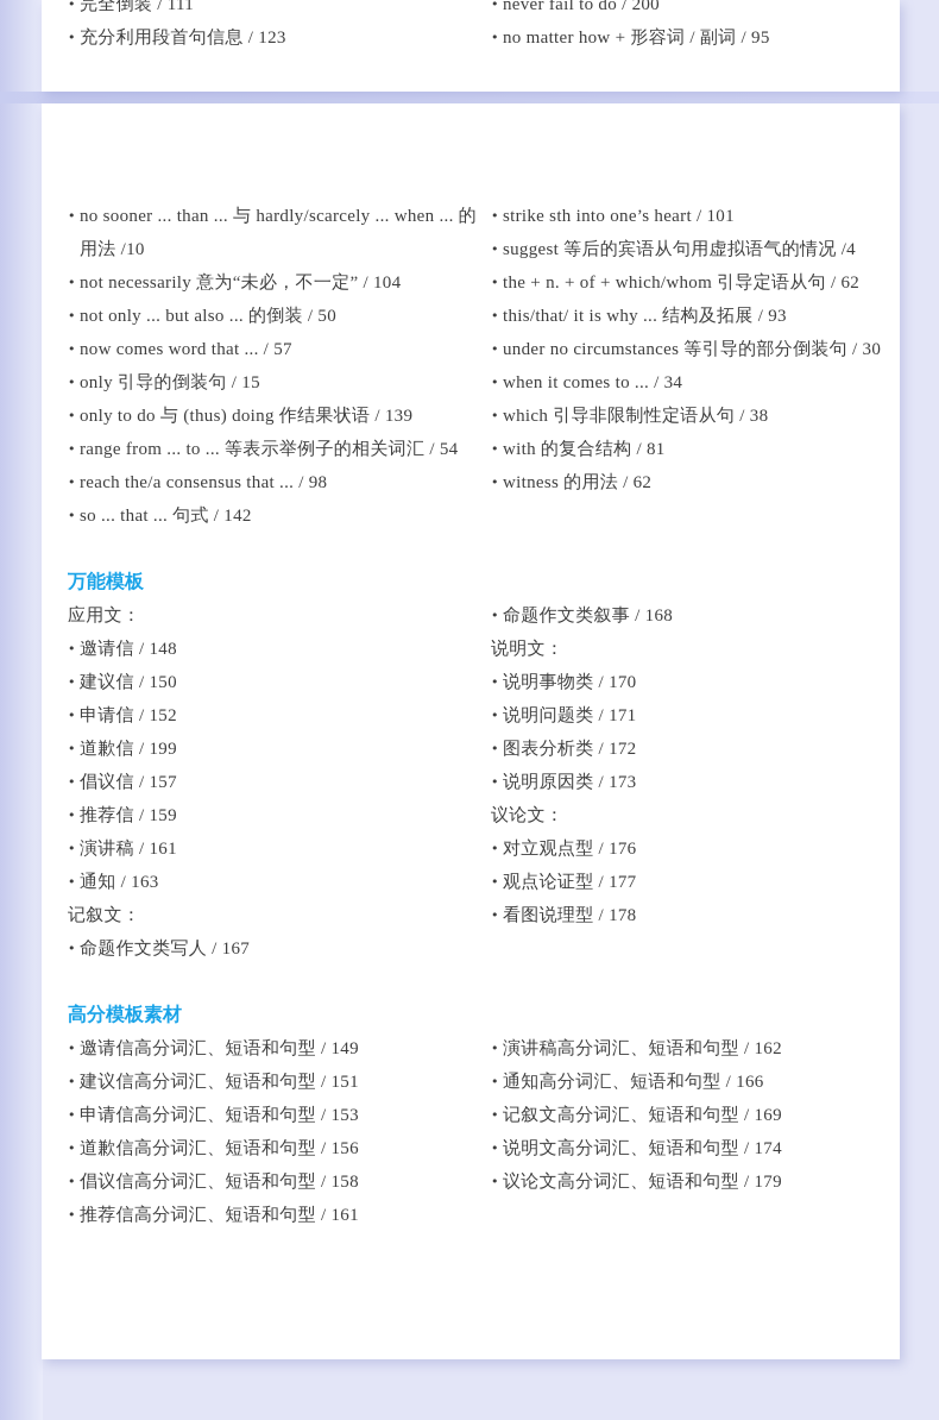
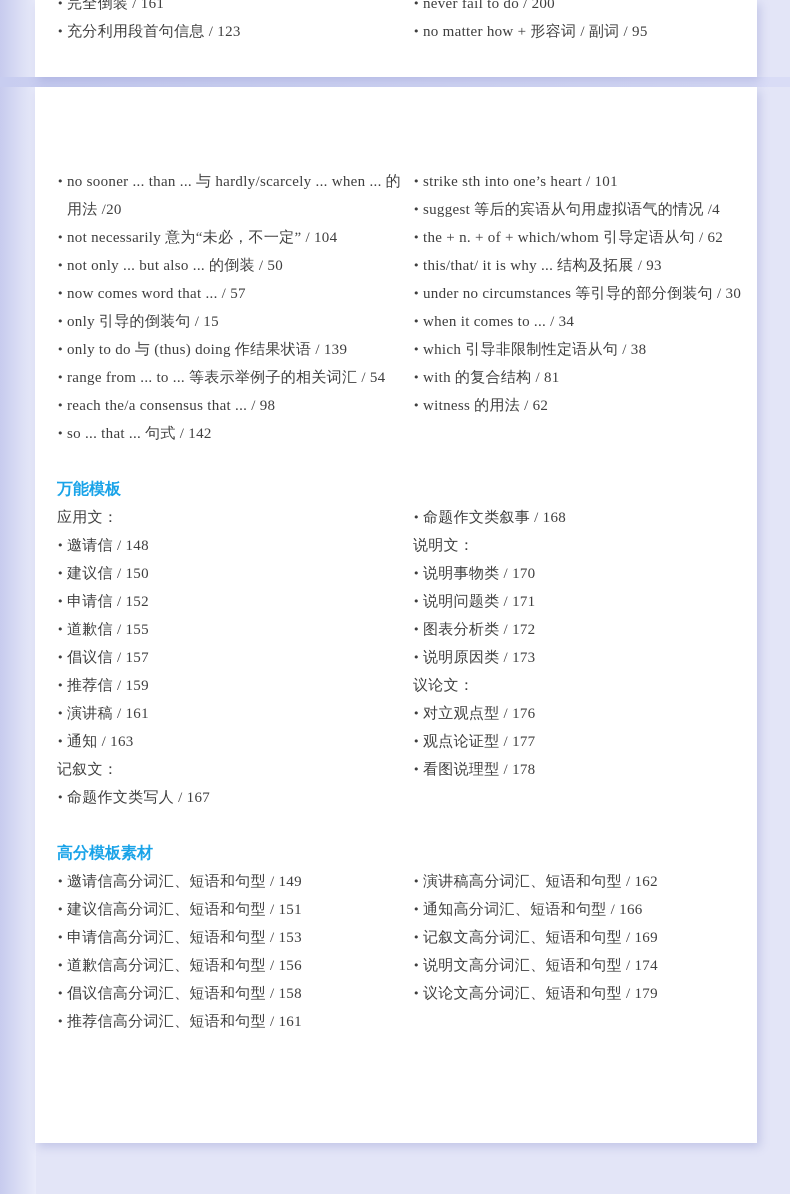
  •
- 完全倒装 / 111
+ 完全倒装 / 161
  •
  充分利用段首句信息 / 123
  •
  never fail to do / 200
  •
  no matter how + 形容词 / 副词 / 95
  •
- no sooner ... than ... 与 hardly/scarcely ... when ... 的用法 /10
+ no sooner ... than ... 与 hardly/scarcely ... when ... 的用法 /20
  •
  not necessarily 意为“未必，不一定” / 104
  •
  not only ... but also ... 的倒装 / 50
  •
  now comes word that ... / 57
  •
  only 引导的倒装句 / 15
  •
  only to do 与 (thus) doing 作结果状语 / 139
  •
  range from ... to ... 等表示举例子的相关词汇 / 54
  •
  reach the/a consensus that ... / 98
  •
  so ... that ... 句式 / 142
  •
  strike sth into one’s heart / 101
  •
  suggest 等后的宾语从句用虚拟语气的情况 /4
  •
  the + n. + of + which/whom 引导定语从句 / 62
  •
  this/that/ it is why ... 结构及拓展 / 93
  •
  under no circumstances 等引导的部分倒装句 / 30
  •
  when it comes to ... / 34
  •
  which 引导非限制性定语从句 / 38
  •
  with 的复合结构 / 81
  •
  witness 的用法 / 62
  万能模板
  应用文：
  •
  邀请信 / 148
  •
  建议信 / 150
  •
  申请信 / 152
  •
- 道歉信 / 199
+ 道歉信 / 155
  •
  倡议信 / 157
  •
  推荐信 / 159
  •
  演讲稿 / 161
  •
  通知 / 163
  记叙文：
  •
  命题作文类写人 / 167
  •
  命题作文类叙事 / 168
  说明文：
  •
  说明事物类 / 170
  •
  说明问题类 / 171
  •
  图表分析类 / 172
  •
  说明原因类 / 173
  议论文：
  •
  对立观点型 / 176
  •
  观点论证型 / 177
  •
  看图说理型 / 178
  高分模板素材
  •
  邀请信高分词汇、短语和句型 / 149
  •
  建议信高分词汇、短语和句型 / 151
  •
  申请信高分词汇、短语和句型 / 153
  •
  道歉信高分词汇、短语和句型 / 156
  •
  倡议信高分词汇、短语和句型 / 158
  •
  推荐信高分词汇、短语和句型 / 161
  •
  演讲稿高分词汇、短语和句型 / 162
  •
  通知高分词汇、短语和句型 / 166
  •
  记叙文高分词汇、短语和句型 / 169
  •
  说明文高分词汇、短语和句型 / 174
  •
  议论文高分词汇、短语和句型 / 179
